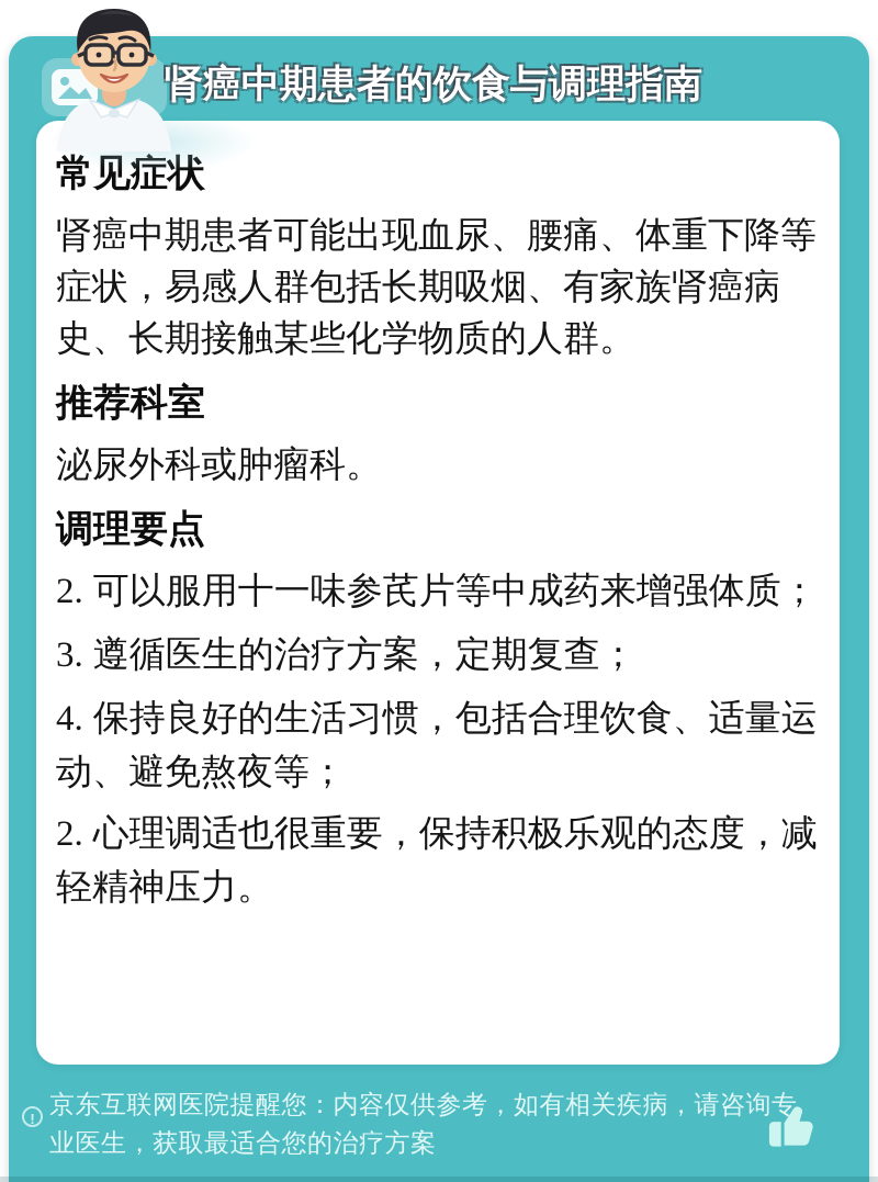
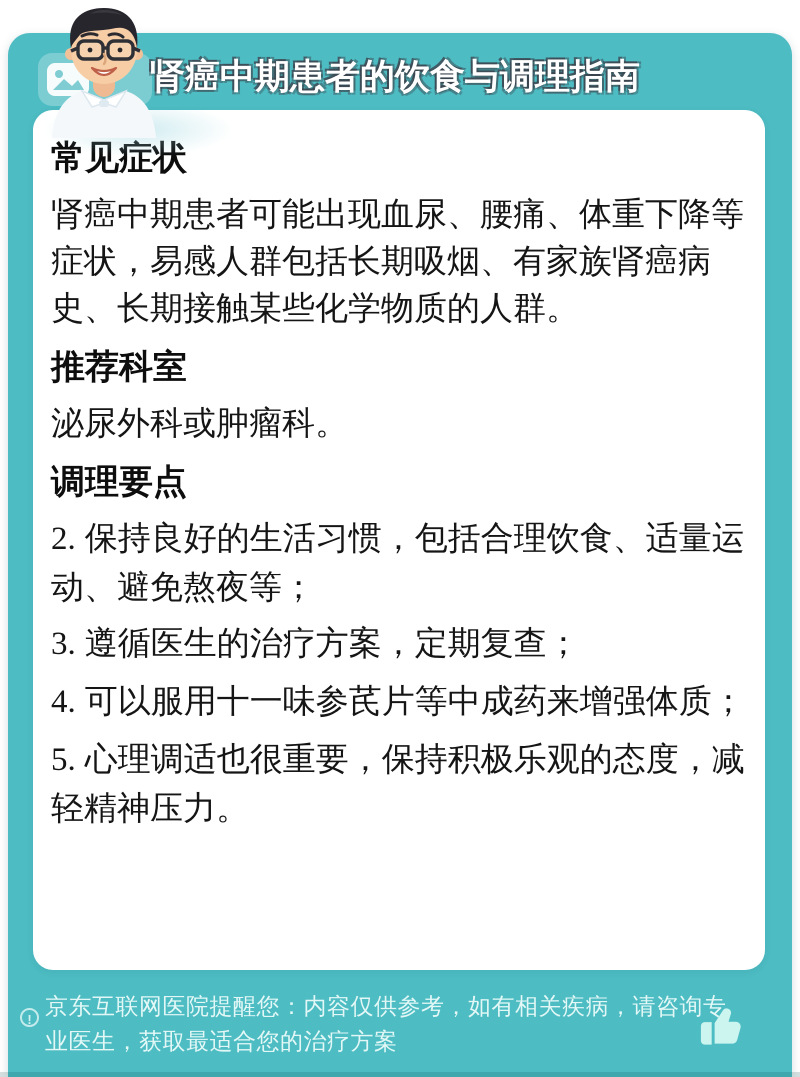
  肾癌中期患者的饮食与调理指南
  常见症状
  肾癌中期患者可能出现血尿、腰痛、体重下降等症状，易感人群包括长期吸烟、有家族肾癌病史、长期接触某些化学物质的人群。
  推荐科室
  泌尿外科或肿瘤科。
  调理要点
- 2. 可以服用十一味参芪片等中成药来增强体质；
+ 2. 保持良好的生活习惯，包括合理饮食、适量运动、避免熬夜等；
  3. 遵循医生的治疗方案，定期复查；
- 4. 保持良好的生活习惯，包括合理饮食、适量运动、避免熬夜等；
+ 4. 可以服用十一味参芪片等中成药来增强体质；
- 2. 心理调适也很重要，保持积极乐观的态度，减轻精神压力。
+ 5. 心理调适也很重要，保持积极乐观的态度，减轻精神压力。
  !
  京东互联网医院提醒您：内容仅供参考，如有相关疾病，请咨询专业医生，获取最适合您的治疗方案
